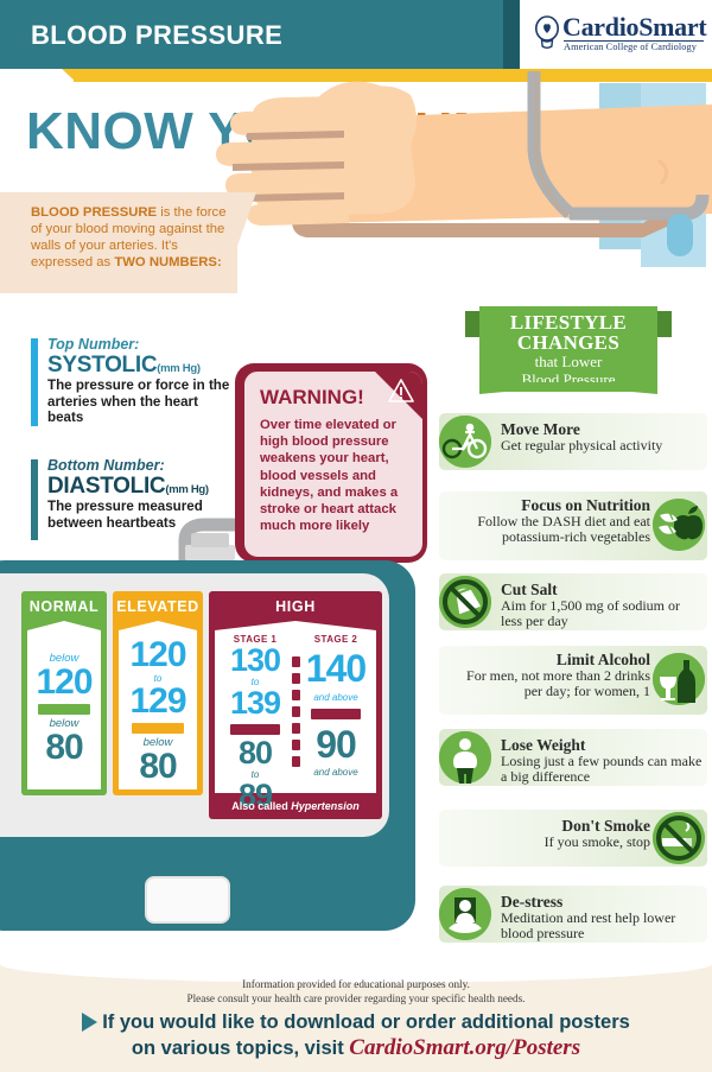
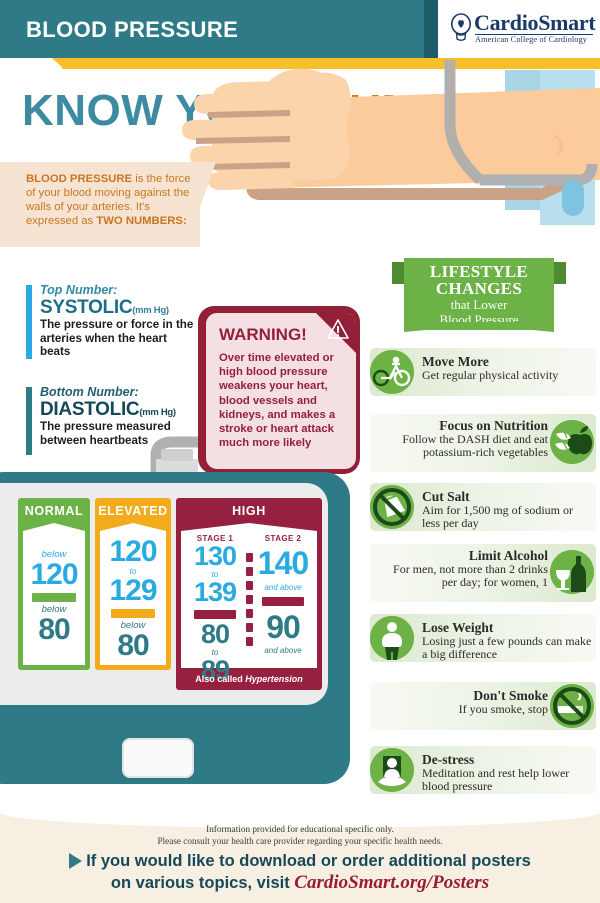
  BLOOD PRESSURE
  CardioSmart
  American College of Cardiology
  BLOOD PRESSURE is the force of your blood moving against the walls of your arteries. It's expressed as TWO NUMBERS:
  Top Number:
  SYSTOLIC(mm Hg)
  The pressure or force in the arteries when the heart beats
  Bottom Number:
  DIASTOLIC(mm Hg)
  The pressure measured between heartbeats
  WARNING!
  Over time elevated or high blood pressure weakens your heart, blood vessels and kidneys, and makes a stroke or heart attack much more likely
  NORMAL
  below
  120
  below
  80
  ELEVATED
  120
  to
  129
  below
  80
  HIGH
  STAGE 1
  130
  to
  139
  80
  to
  89
  STAGE 2
  140
  and above
  90
  and above
  Also called Hypertension
  LIFESTYLE
  CHANGES
  that Lower
  Blood Pressure
  Move More
  Get regular physical activity
  Focus on Nutrition
  Follow the DASH diet and eat potassium-rich vegetables
  Cut Salt
  Aim for 1,500 mg of sodium or less per day
  Limit Alcohol
  For men, not more than 2 drinks per day; for women, 1
  Lose Weight
  Losing just a few pounds can make a big difference
  Don't Smoke
  If you smoke, stop
  De-stress
  Meditation and rest help lower blood pressure
- Information provided for educational purposes only.
+ Information provided for educational specific only.
  Please consult your health care provider regarding your specific health needs.
  If you would like to download or order additional posters
  on various topics, visit CardioSmart.org/Posters
